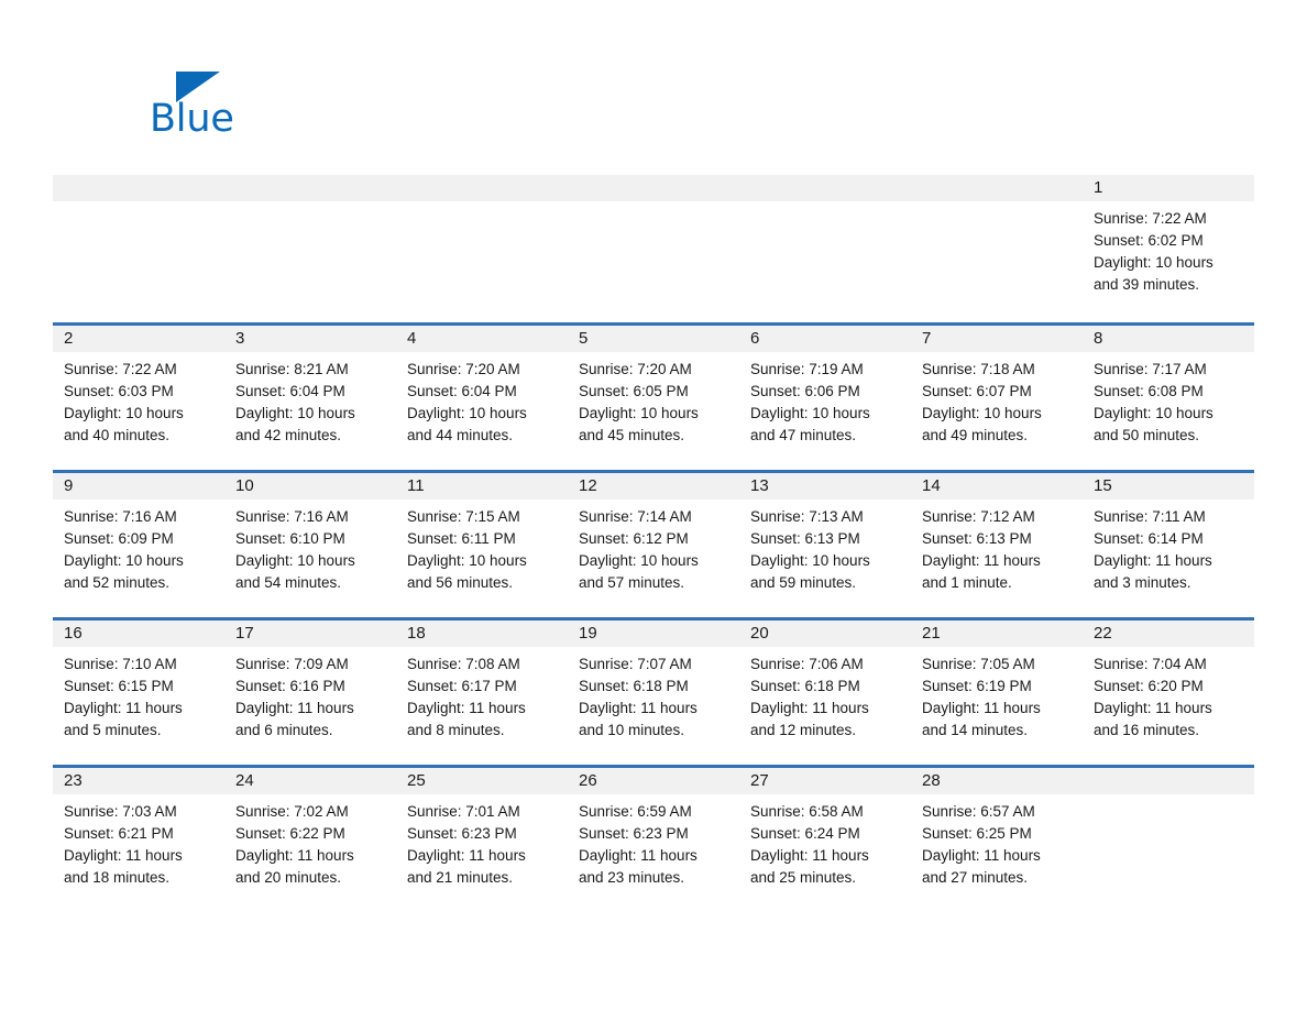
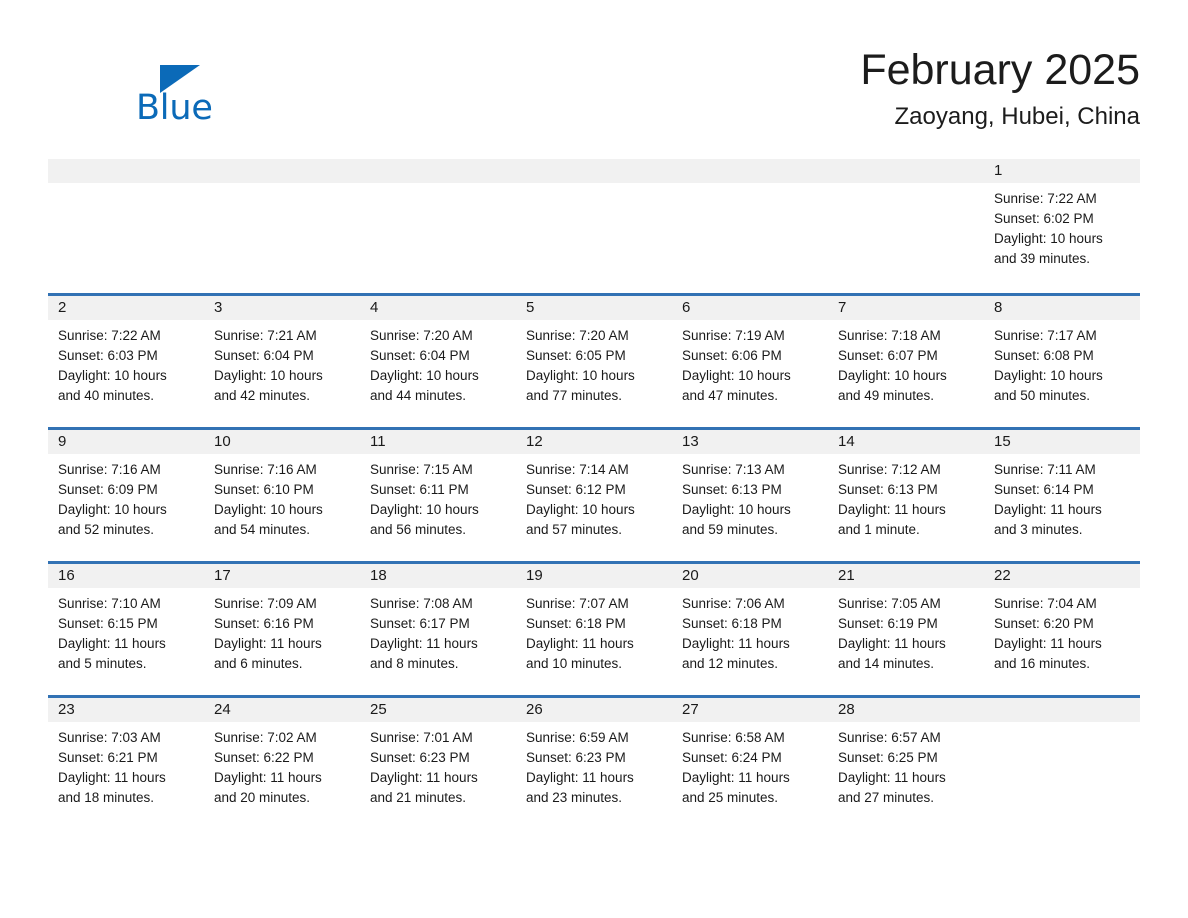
  Blue
+ February 2025
+ Zaoyang, Hubei, China
  1
  Sunrise: 7:22 AM
  Sunset: 6:02 PM
  Daylight: 10 hours
  and 39 minutes.
  2
  Sunrise: 7:22 AM
  Sunset: 6:03 PM
  Daylight: 10 hours
  and 40 minutes.
  3
- Sunrise: 8:21 AM
+ Sunrise: 7:21 AM
  Sunset: 6:04 PM
  Daylight: 10 hours
  and 42 minutes.
  4
  Sunrise: 7:20 AM
  Sunset: 6:04 PM
  Daylight: 10 hours
  and 44 minutes.
  5
  Sunrise: 7:20 AM
  Sunset: 6:05 PM
  Daylight: 10 hours
- and 45 minutes.
+ and 77 minutes.
  6
  Sunrise: 7:19 AM
  Sunset: 6:06 PM
  Daylight: 10 hours
  and 47 minutes.
  7
  Sunrise: 7:18 AM
  Sunset: 6:07 PM
  Daylight: 10 hours
  and 49 minutes.
  8
  Sunrise: 7:17 AM
  Sunset: 6:08 PM
  Daylight: 10 hours
  and 50 minutes.
  9
  Sunrise: 7:16 AM
  Sunset: 6:09 PM
  Daylight: 10 hours
  and 52 minutes.
  10
  Sunrise: 7:16 AM
  Sunset: 6:10 PM
  Daylight: 10 hours
  and 54 minutes.
  11
  Sunrise: 7:15 AM
  Sunset: 6:11 PM
  Daylight: 10 hours
  and 56 minutes.
  12
  Sunrise: 7:14 AM
  Sunset: 6:12 PM
  Daylight: 10 hours
  and 57 minutes.
  13
  Sunrise: 7:13 AM
  Sunset: 6:13 PM
  Daylight: 10 hours
  and 59 minutes.
  14
  Sunrise: 7:12 AM
  Sunset: 6:13 PM
  Daylight: 11 hours
  and 1 minute.
  15
  Sunrise: 7:11 AM
  Sunset: 6:14 PM
  Daylight: 11 hours
  and 3 minutes.
  16
  Sunrise: 7:10 AM
  Sunset: 6:15 PM
  Daylight: 11 hours
  and 5 minutes.
  17
  Sunrise: 7:09 AM
  Sunset: 6:16 PM
  Daylight: 11 hours
  and 6 minutes.
  18
  Sunrise: 7:08 AM
  Sunset: 6:17 PM
  Daylight: 11 hours
  and 8 minutes.
  19
  Sunrise: 7:07 AM
  Sunset: 6:18 PM
  Daylight: 11 hours
  and 10 minutes.
  20
  Sunrise: 7:06 AM
  Sunset: 6:18 PM
  Daylight: 11 hours
  and 12 minutes.
  21
  Sunrise: 7:05 AM
  Sunset: 6:19 PM
  Daylight: 11 hours
  and 14 minutes.
  22
  Sunrise: 7:04 AM
  Sunset: 6:20 PM
  Daylight: 11 hours
  and 16 minutes.
  23
  Sunrise: 7:03 AM
  Sunset: 6:21 PM
  Daylight: 11 hours
  and 18 minutes.
  24
  Sunrise: 7:02 AM
  Sunset: 6:22 PM
  Daylight: 11 hours
  and 20 minutes.
  25
  Sunrise: 7:01 AM
  Sunset: 6:23 PM
  Daylight: 11 hours
  and 21 minutes.
  26
  Sunrise: 6:59 AM
  Sunset: 6:23 PM
  Daylight: 11 hours
  and 23 minutes.
  27
  Sunrise: 6:58 AM
  Sunset: 6:24 PM
  Daylight: 11 hours
  and 25 minutes.
  28
  Sunrise: 6:57 AM
  Sunset: 6:25 PM
  Daylight: 11 hours
  and 27 minutes.
